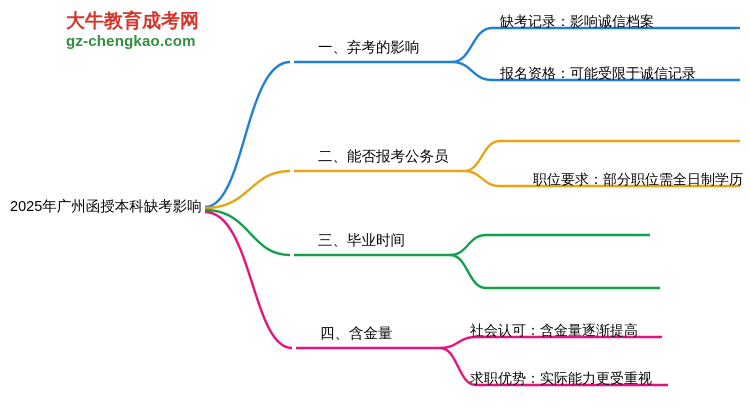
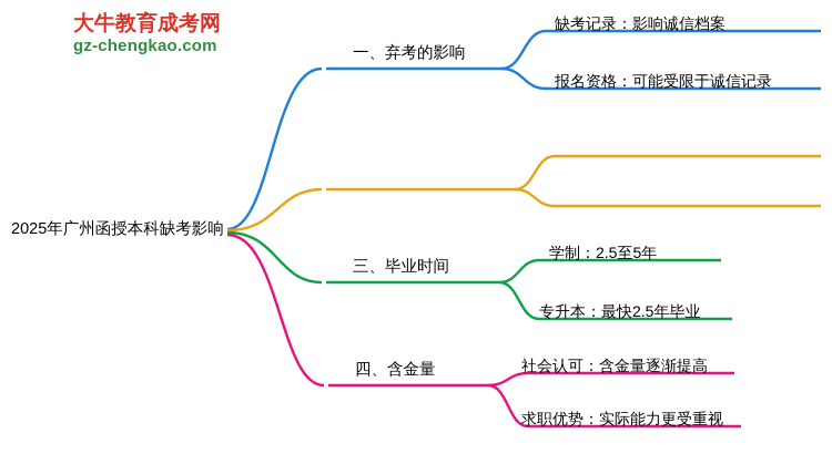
  大牛教育成考网
  gz-chengkao.com
  2025年广州函授本科缺考影响
  一、弃考的影响
  缺考记录：影响诚信档案
  报名资格：可能受限于诚信记录
- 二、能否报考公务员
- 职位要求：部分职位需全日制学历
  三、毕业时间
+ 学制：2.5至5年
+ 专升本：最快2.5年毕业
  四、含金量
  社会认可：含金量逐渐提高
  求职优势：实际能力更受重视
